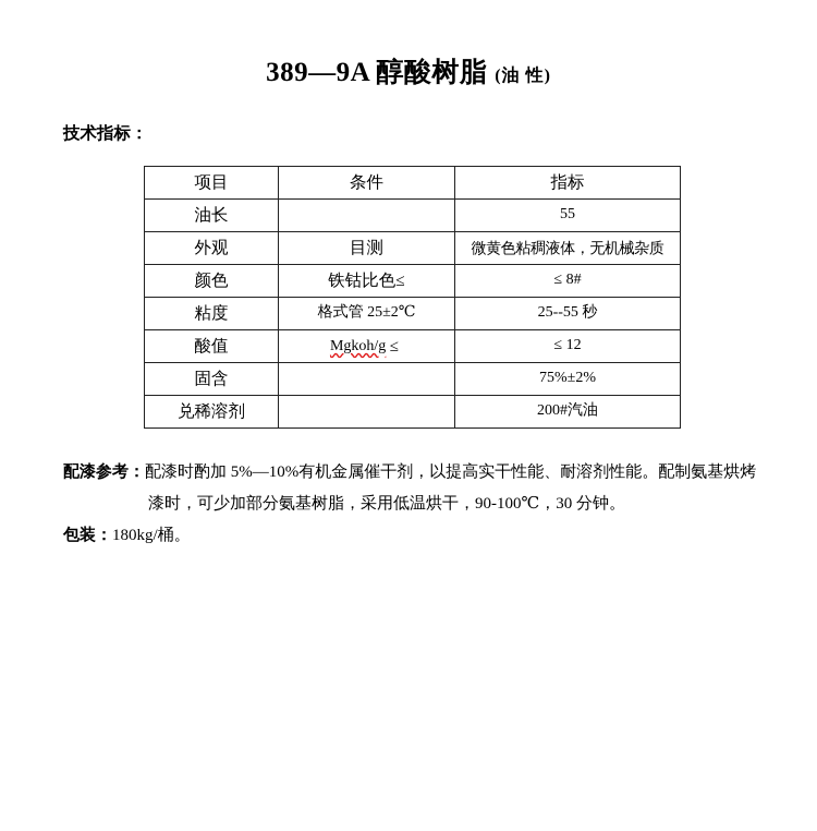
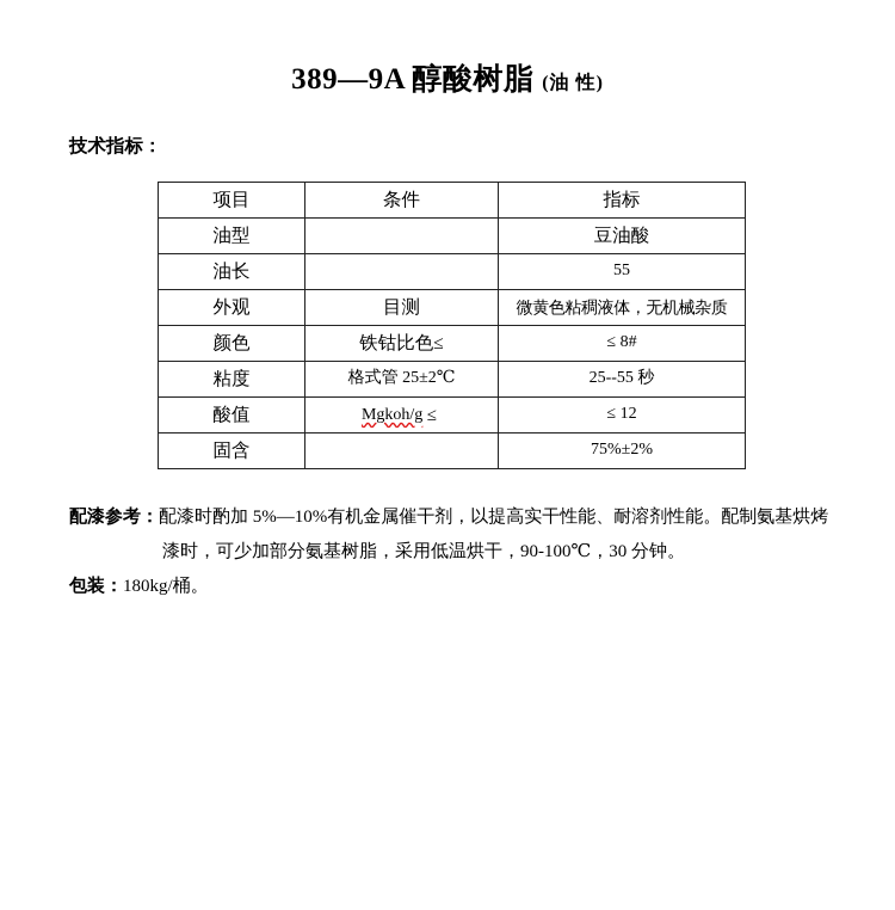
  389—9A 醇酸树脂 (油 性)
  技术指标：
  项目	条件	指标
+ 油型		豆油酸
  油长		55
  外观	目测	微黄色粘稠液体，无机械杂质
  颜色	铁钴比色≤	≤ 8#
  粘度	格式管 25±2℃	25--55 秒
  酸值	Mgkoh/g ≤	≤ 12
  固含		75%±2%
- 兑稀溶剂		200#汽油
  配漆参考：配漆时酌加 5%—10%有机金属催干剂，以提高实干性能、耐溶剂性能。配制氨基烘烤
  漆时，可少加部分氨基树脂，采用低温烘干，90-100℃，30 分钟。
  包装：180kg/桶。
